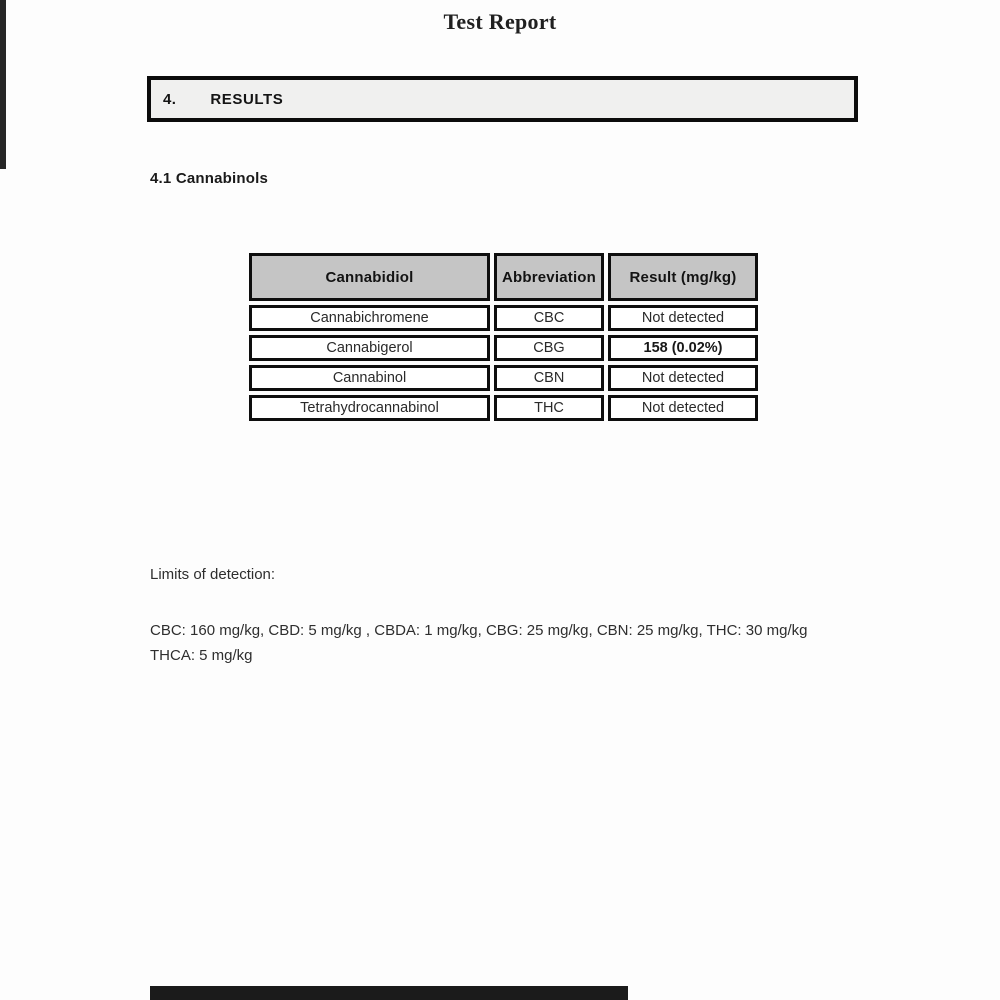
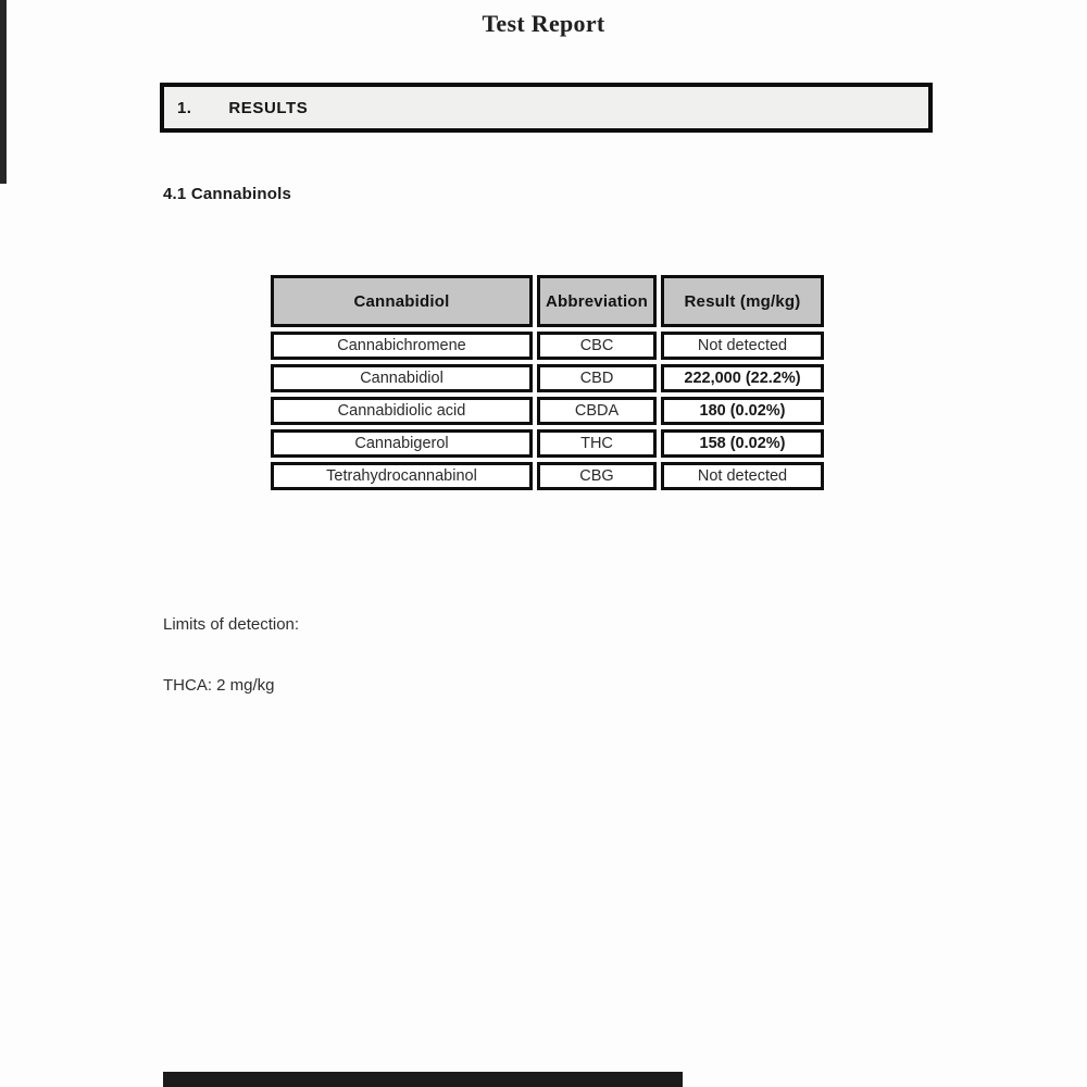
  Test Report
- 4.
+ 1.
  RESULTS
  4.1 Cannabinols
  Cannabidiol	Abbreviation	Result (mg/kg)
  Cannabichromene	CBC	Not detected
+ Cannabidiol	CBD	222,000 (22.2%)
+ Cannabidiolic acid	CBDA	180 (0.02%)
- Cannabigerol	CBG	158 (0.02%)
+ Cannabigerol	THC	158 (0.02%)
- Cannabinol	CBN	Not detected
- Tetrahydrocannabinol	THC	Not detected
+ Tetrahydrocannabinol	CBG	Not detected
  Limits of detection:
- CBC: 160 mg/kg, CBD: 5 mg/kg , CBDA: 1 mg/kg, CBG: 25 mg/kg, CBN: 25 mg/kg, THC: 30 mg/kg
- THCA: 5 mg/kg
+ THCA: 2 mg/kg
